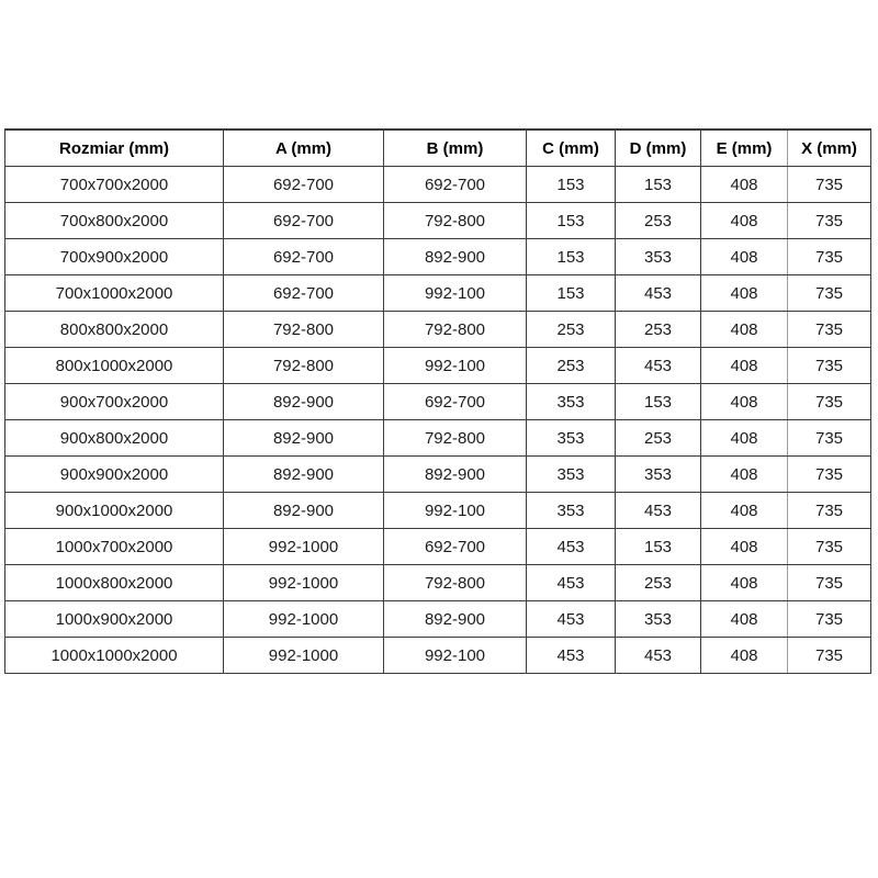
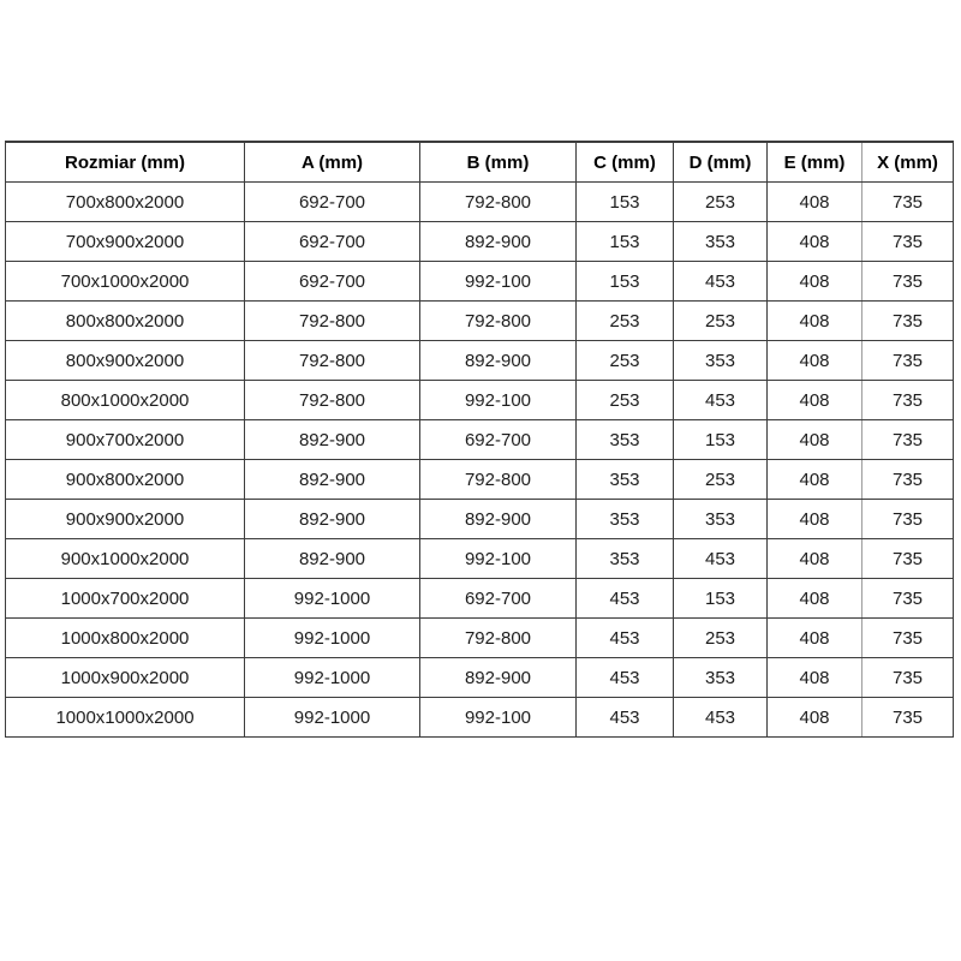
  Rozmiar (mm)	A (mm)	B (mm)	C (mm)	D (mm)	E (mm)	X (mm)
- 700x700x2000	692-700	692-700	153	153	408	735
  700x800x2000	692-700	792-800	153	253	408	735
  700x900x2000	692-700	892-900	153	353	408	735
  700x1000x2000	692-700	992-100	153	453	408	735
  800x800x2000	792-800	792-800	253	253	408	735
+ 800x900x2000	792-800	892-900	253	353	408	735
  800x1000x2000	792-800	992-100	253	453	408	735
  900x700x2000	892-900	692-700	353	153	408	735
  900x800x2000	892-900	792-800	353	253	408	735
  900x900x2000	892-900	892-900	353	353	408	735
  900x1000x2000	892-900	992-100	353	453	408	735
  1000x700x2000	992-1000	692-700	453	153	408	735
  1000x800x2000	992-1000	792-800	453	253	408	735
  1000x900x2000	992-1000	892-900	453	353	408	735
  1000x1000x2000	992-1000	992-100	453	453	408	735
